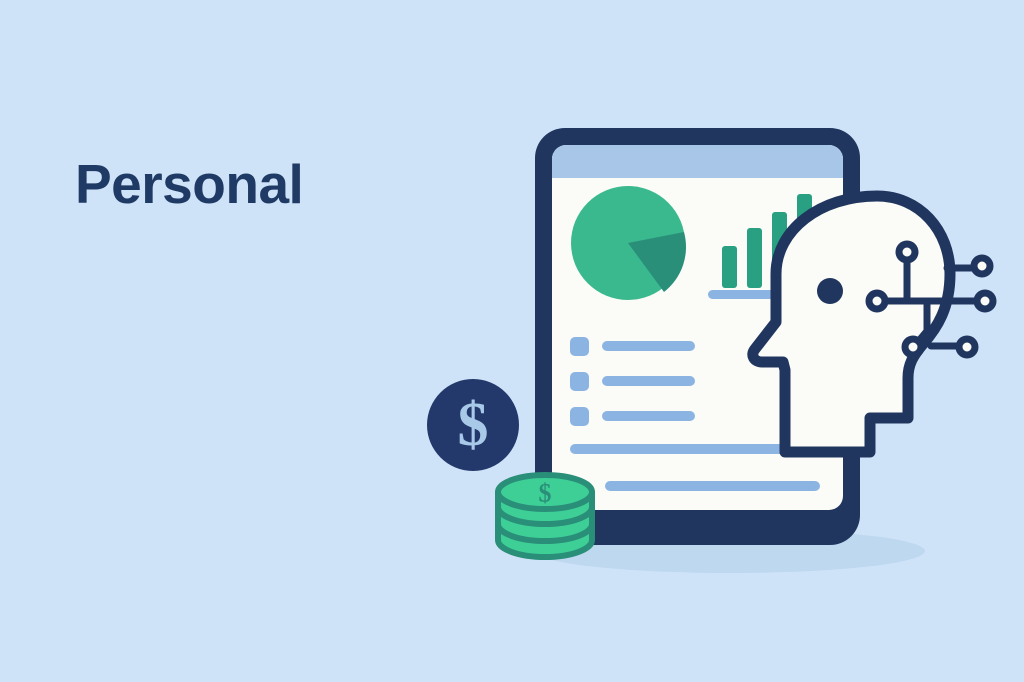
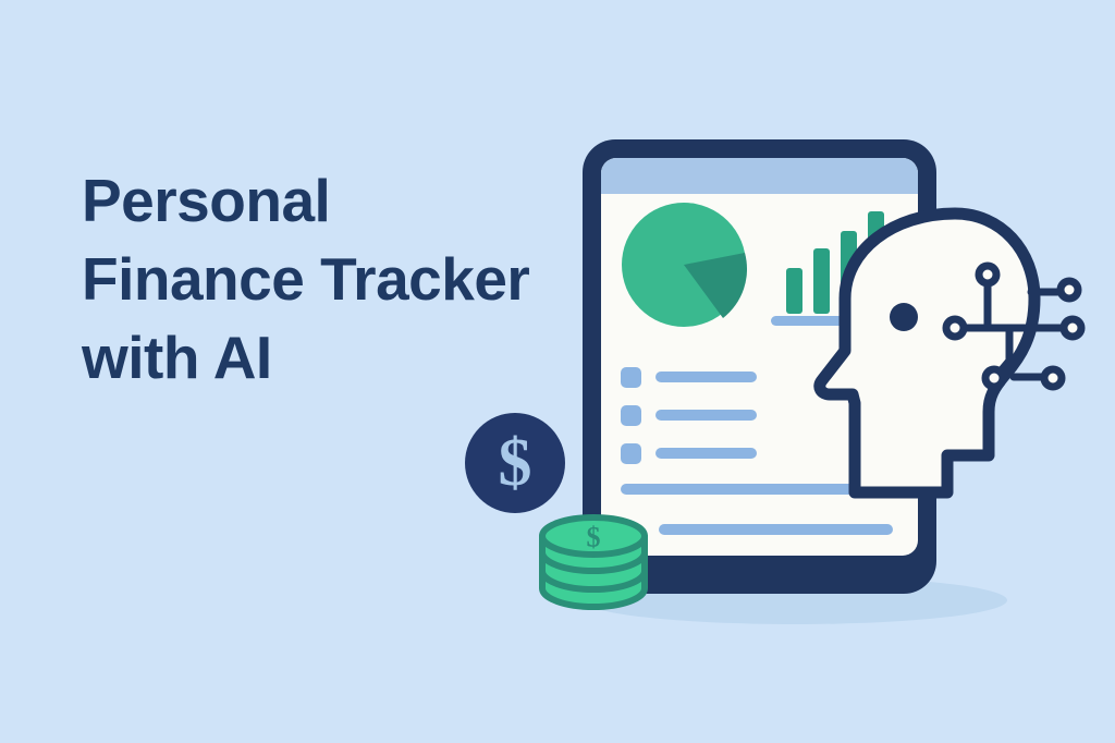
  Personal
+ Finance Tracker
+ with AI
  $
  $
